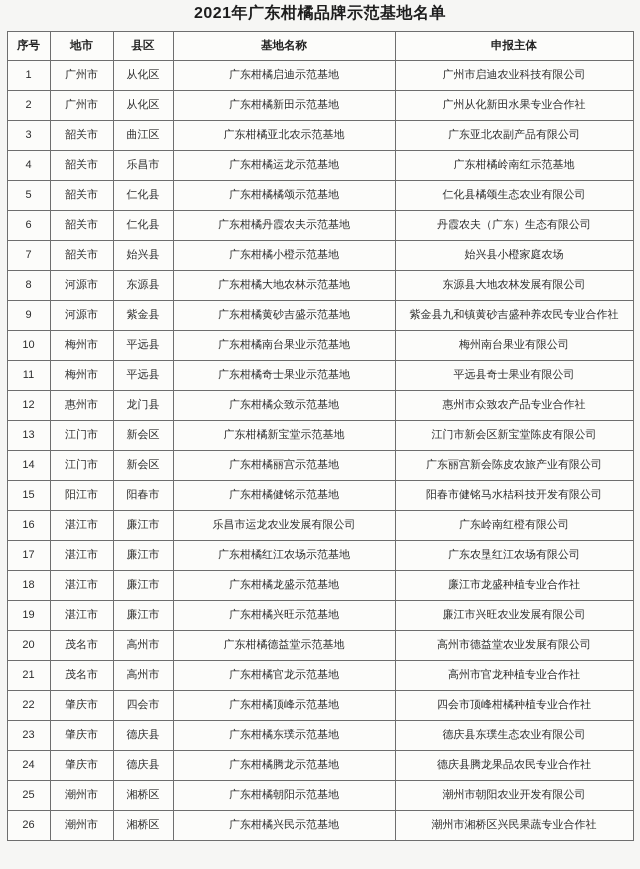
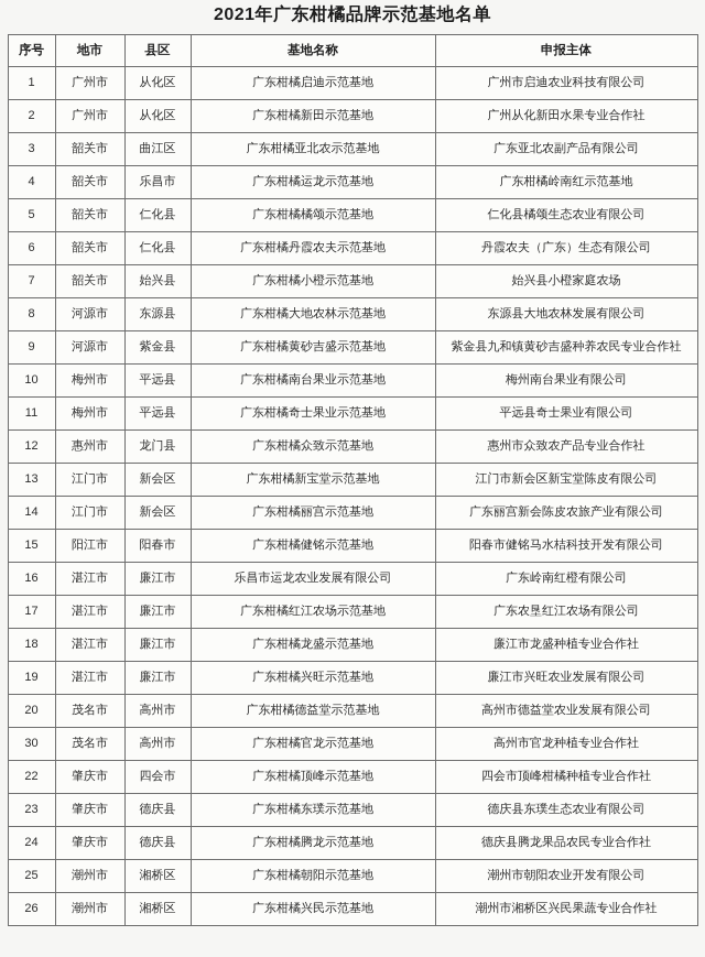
  2021年广东柑橘品牌示范基地名单
  序号	地市	县区	基地名称	申报主体
  1	广州市	从化区	广东柑橘启迪示范基地	广州市启迪农业科技有限公司
  2	广州市	从化区	广东柑橘新田示范基地	广州从化新田水果专业合作社
  3	韶关市	曲江区	广东柑橘亚北农示范基地	广东亚北农副产品有限公司
  4	韶关市	乐昌市	广东柑橘运龙示范基地	广东柑橘岭南红示范基地
  5	韶关市	仁化县	广东柑橘橘颂示范基地	仁化县橘颂生态农业有限公司
  6	韶关市	仁化县	广东柑橘丹霞农夫示范基地	丹霞农夫（广东）生态有限公司
  7	韶关市	始兴县	广东柑橘小橙示范基地	始兴县小橙家庭农场
  8	河源市	东源县	广东柑橘大地农林示范基地	东源县大地农林发展有限公司
  9	河源市	紫金县	广东柑橘黄砂吉盛示范基地	紫金县九和镇黄砂吉盛种养农民专业合作社
  10	梅州市	平远县	广东柑橘南台果业示范基地	梅州南台果业有限公司
  11	梅州市	平远县	广东柑橘奇士果业示范基地	平远县奇士果业有限公司
  12	惠州市	龙门县	广东柑橘众致示范基地	惠州市众致农产品专业合作社
  13	江门市	新会区	广东柑橘新宝堂示范基地	江门市新会区新宝堂陈皮有限公司
  14	江门市	新会区	广东柑橘丽宫示范基地	广东丽宫新会陈皮农旅产业有限公司
  15	阳江市	阳春市	广东柑橘健铭示范基地	阳春市健铭马水桔科技开发有限公司
  16	湛江市	廉江市	乐昌市运龙农业发展有限公司	广东岭南红橙有限公司
  17	湛江市	廉江市	广东柑橘红江农场示范基地	广东农垦红江农场有限公司
  18	湛江市	廉江市	广东柑橘龙盛示范基地	廉江市龙盛种植专业合作社
  19	湛江市	廉江市	广东柑橘兴旺示范基地	廉江市兴旺农业发展有限公司
  20	茂名市	高州市	广东柑橘德益堂示范基地	高州市德益堂农业发展有限公司
- 21	茂名市	高州市	广东柑橘官龙示范基地	高州市官龙种植专业合作社
+ 30	茂名市	高州市	广东柑橘官龙示范基地	高州市官龙种植专业合作社
  22	肇庆市	四会市	广东柑橘顶峰示范基地	四会市顶峰柑橘种植专业合作社
  23	肇庆市	德庆县	广东柑橘东璞示范基地	德庆县东璞生态农业有限公司
  24	肇庆市	德庆县	广东柑橘腾龙示范基地	德庆县腾龙果品农民专业合作社
  25	潮州市	湘桥区	广东柑橘朝阳示范基地	潮州市朝阳农业开发有限公司
  26	潮州市	湘桥区	广东柑橘兴民示范基地	潮州市湘桥区兴民果蔬专业合作社
